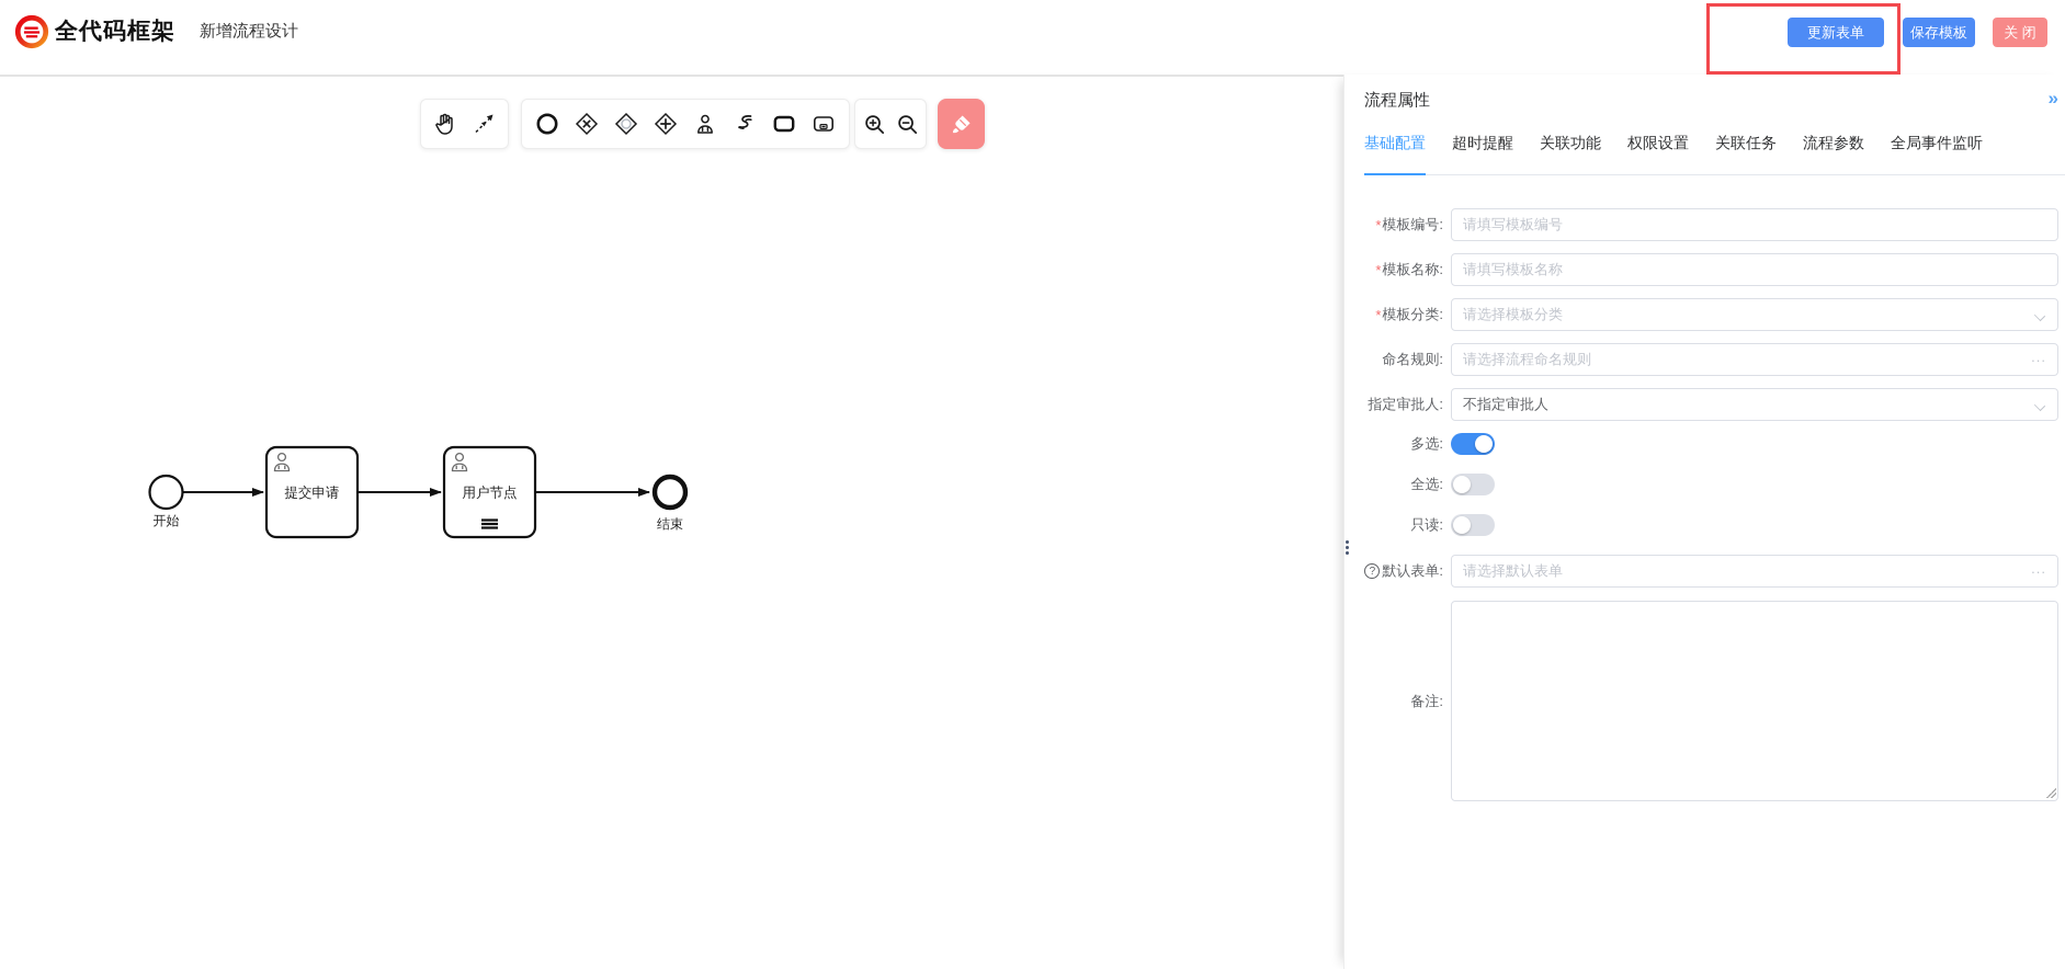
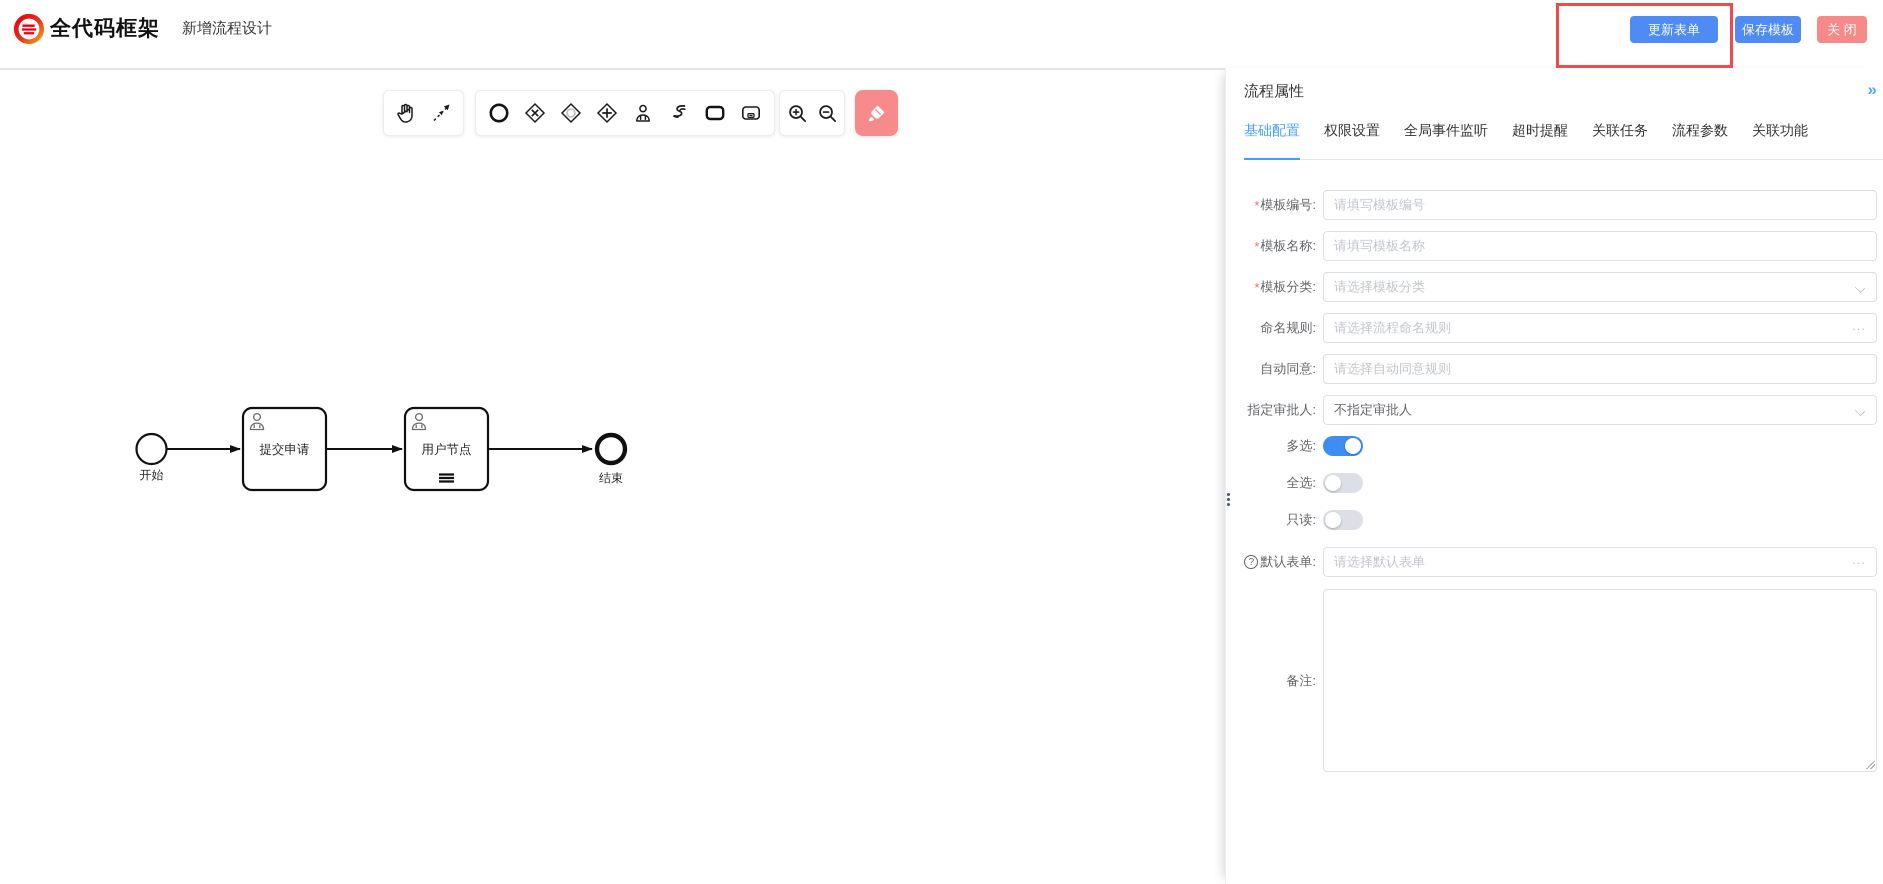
  全代码框架
  新增流程设计
  更新表单
  保存模板
  关 闭
  开始
  提交申请
  用户节点
  结束
  流程属性
  »
  基础配置
- 超时提醒
+ 权限设置
- 关联功能
+ 全局事件监听
- 权限设置
+ 超时提醒
  关联任务
  流程参数
- 全局事件监听
+ 关联功能
  *
  模板编号:
  请填写模板编号
  *
  模板名称:
  请填写模板名称
  *
  模板分类:
  请选择模板分类
  命名规则:
  请选择流程命名规则
  ...
+ 自动同意:
+ 请选择自动同意规则
  指定审批人:
  不指定审批人
  多选:
  全选:
  只读:
  ?
  默认表单:
  请选择默认表单
  ...
  备注:
